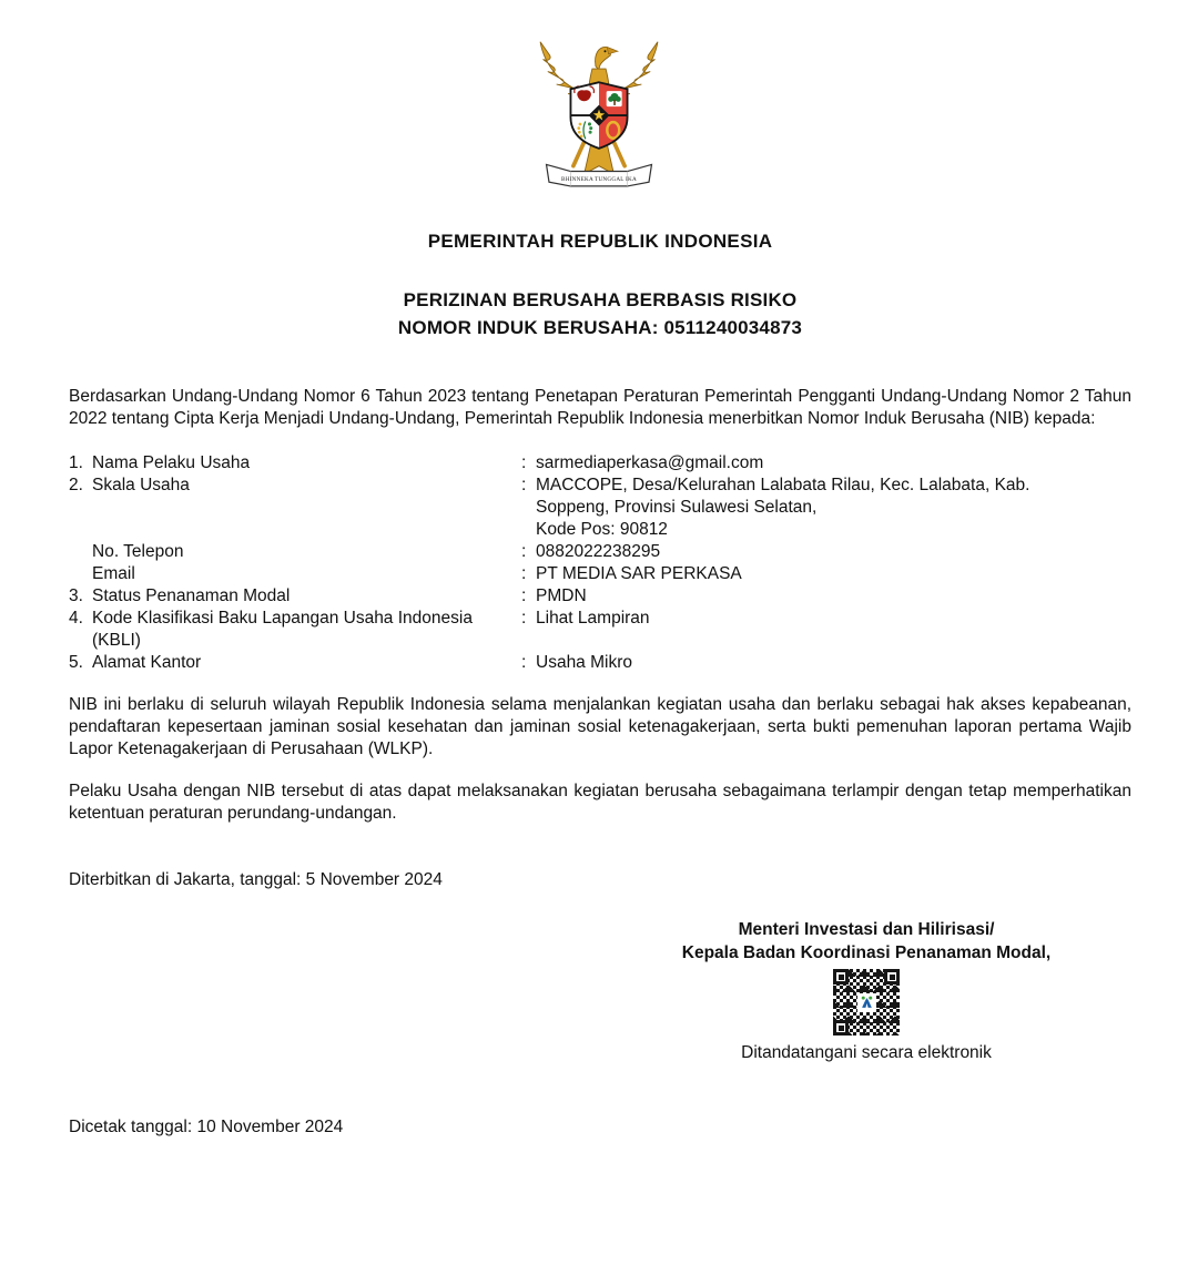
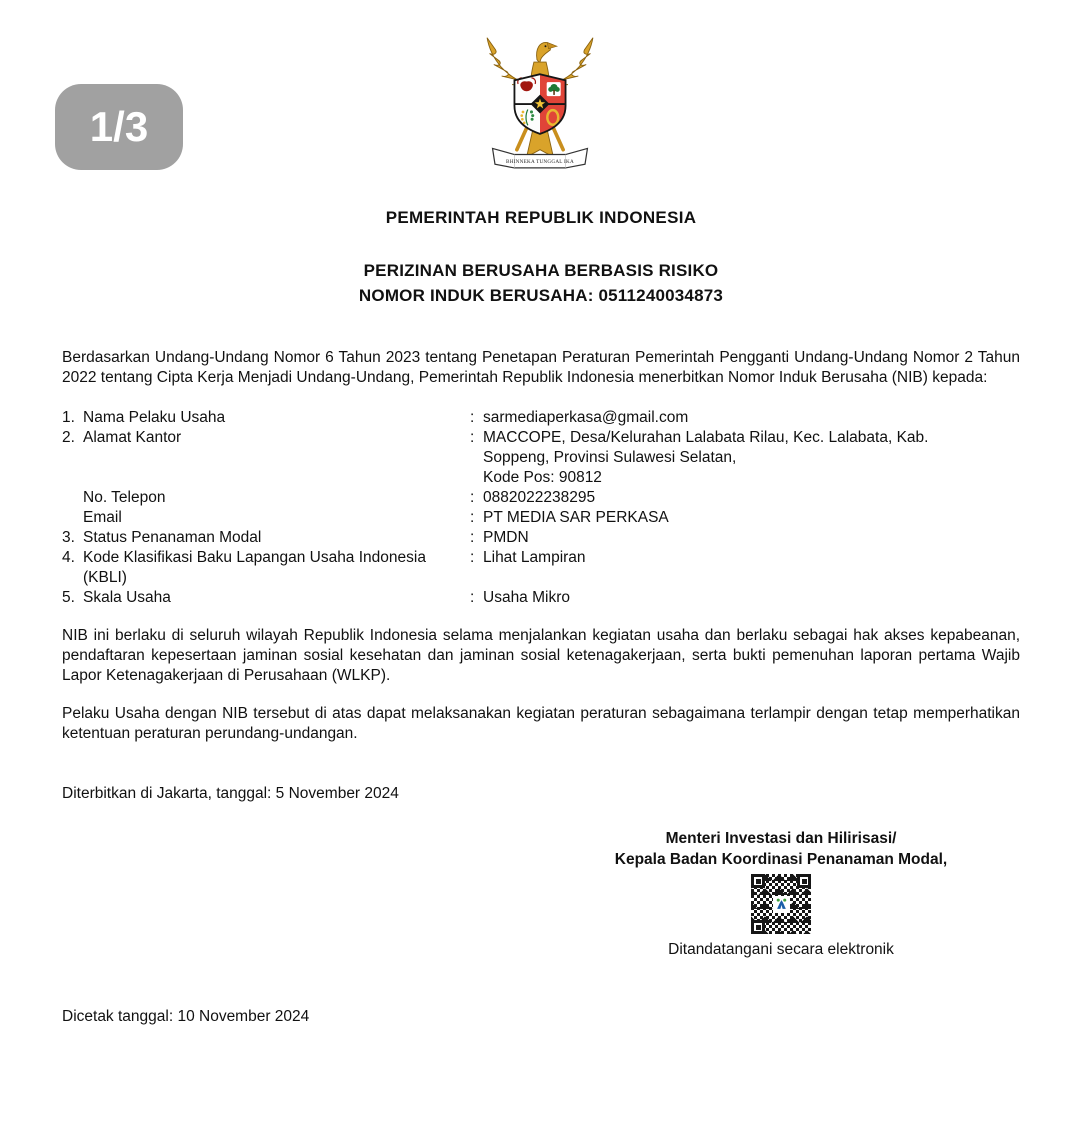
+ 1/3
  PEMERINTAH REPUBLIK INDONESIA
  PERIZINAN BERUSAHA BERBASIS RISIKO
  NOMOR INDUK BERUSAHA: 0511240034873
  Berdasarkan Undang-Undang Nomor 6 Tahun 2023 tentang Penetapan Peraturan Pemerintah Pengganti Undang-Undang Nomor 2 Tahun 2022 tentang Cipta Kerja Menjadi Undang-Undang, Pemerintah Republik Indonesia menerbitkan Nomor Induk Berusaha (NIB) kepada:
  1.
  Nama Pelaku Usaha
  :
  sarmediaperkasa@gmail.com
  2.
- Skala Usaha
+ Alamat Kantor
  :
  MACCOPE, Desa/Kelurahan Lalabata Rilau, Kec. Lalabata, Kab.
  Soppeng, Provinsi Sulawesi Selatan,
  Kode Pos: 90812
  No. Telepon
  :
  0882022238295
  Email
  :
  PT MEDIA SAR PERKASA
  3.
  Status Penanaman Modal
  :
  PMDN
  4.
  Kode Klasifikasi Baku Lapangan Usaha Indonesia
  (KBLI)
  :
  Lihat Lampiran
  5.
- Alamat Kantor
+ Skala Usaha
  :
  Usaha Mikro
  NIB ini berlaku di seluruh wilayah Republik Indonesia selama menjalankan kegiatan usaha dan berlaku sebagai hak akses kepabeanan, pendaftaran kepesertaan jaminan sosial kesehatan dan jaminan sosial ketenagakerjaan, serta bukti pemenuhan laporan pertama Wajib Lapor Ketenagakerjaan di Perusahaan (WLKP).
- Pelaku Usaha dengan NIB tersebut di atas dapat melaksanakan kegiatan berusaha sebagaimana terlampir dengan tetap memperhatikan ketentuan peraturan perundang-undangan.
+ Pelaku Usaha dengan NIB tersebut di atas dapat melaksanakan kegiatan peraturan sebagaimana terlampir dengan tetap memperhatikan ketentuan peraturan perundang-undangan.
  Diterbitkan di Jakarta, tanggal: 5 November 2024
  Menteri Investasi dan Hilirisasi/
  Kepala Badan Koordinasi Penanaman Modal,
  Ditandatangani secara elektronik
  Dicetak tanggal: 10 November 2024
